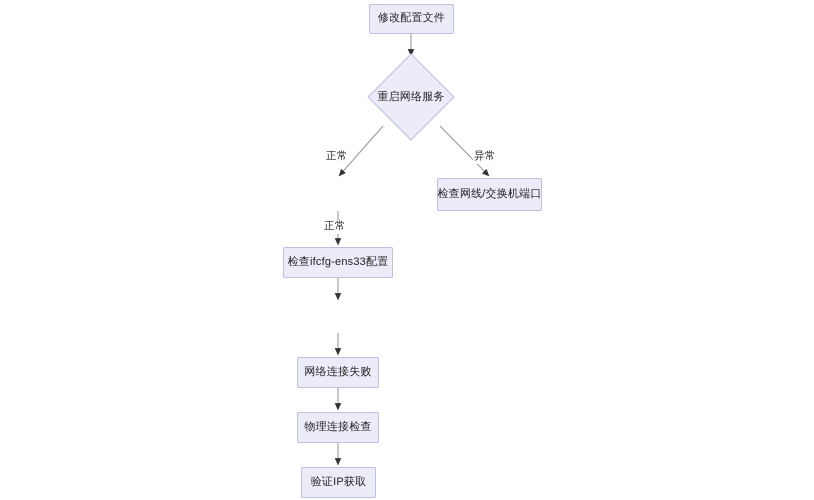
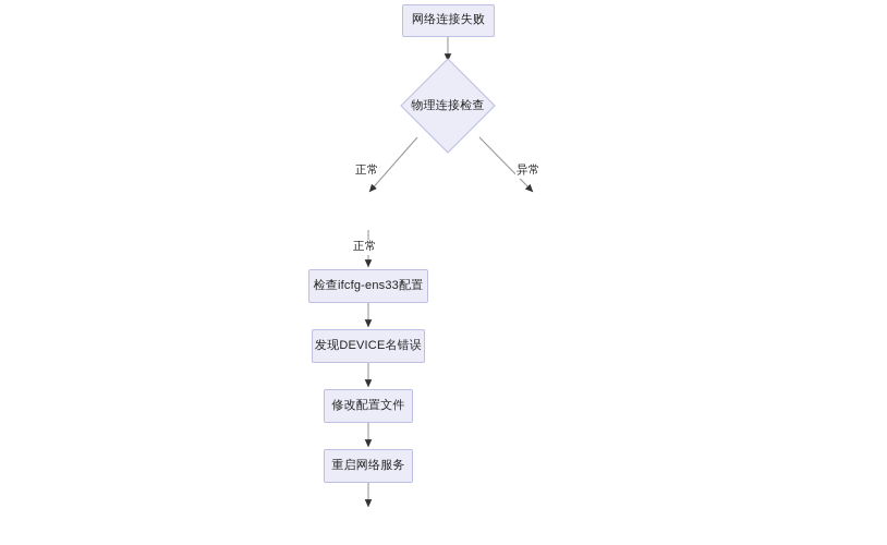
- 修改配置文件
+ 网络连接失败
- 重启网络服务
+ 物理连接检查
  正常
  异常
- 检查网线/交换机端口
  正常
  检查ifcfg-ens33配置
+ 发现DEVICE名错误
- 网络连接失败
+ 修改配置文件
- 物理连接检查
+ 重启网络服务
- 验证IP获取
